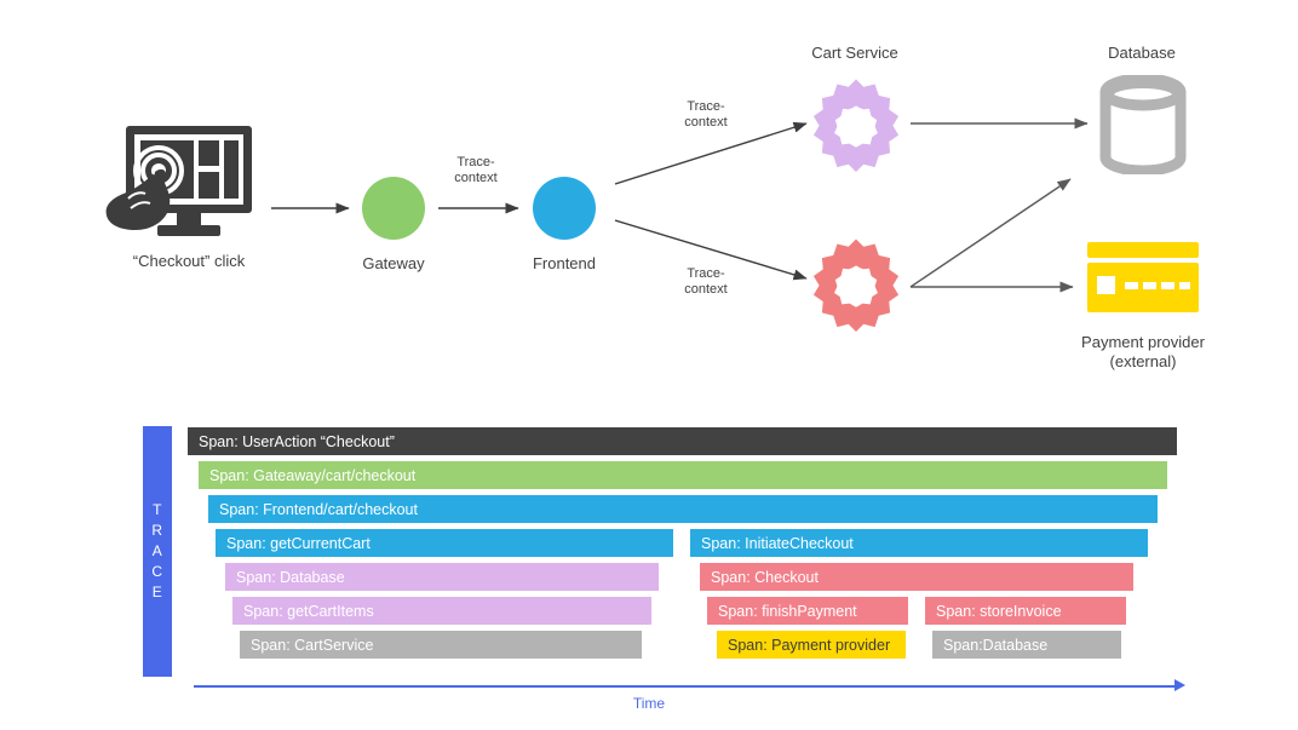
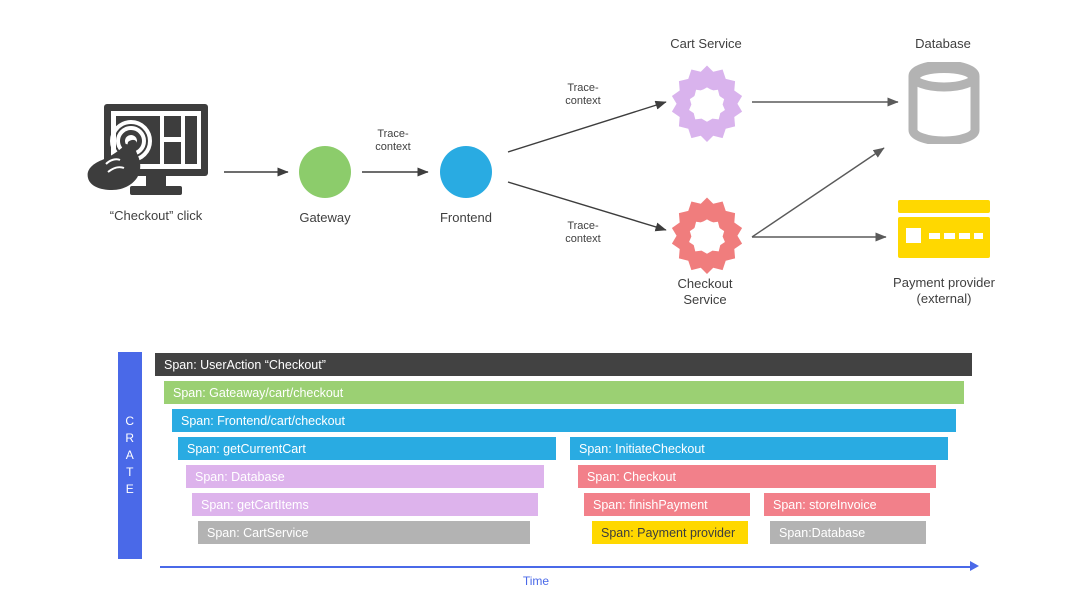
  “Checkout” click
  Gateway
  Frontend
  Cart Service
+ Checkout
+ Service
  Database
  Payment provider
  (external)
  Trace-
  context
  Trace-
  context
  Trace-
  context
- T
+ C
  R
  A
- C
+ T
  E
  Span: UserAction “Checkout”
  Span: Gateaway/cart/checkout
  Span: Frontend/cart/checkout
  Span: getCurrentCart
  Span: InitiateCheckout
  Span: Database
  Span: Checkout
  Span: getCartItems
  Span: finishPayment
  Span: storeInvoice
  Span: CartService
  Span: Payment provider
  Span:Database
  Time
